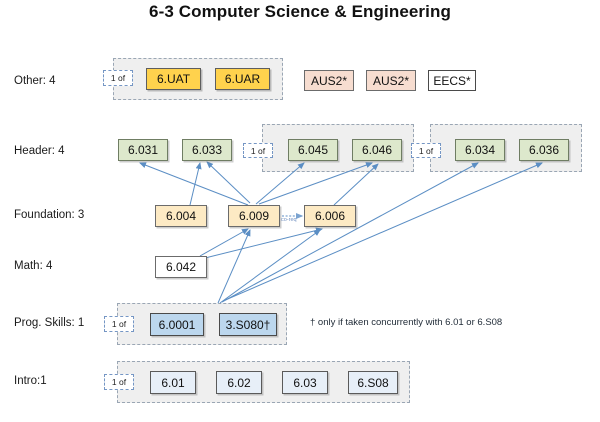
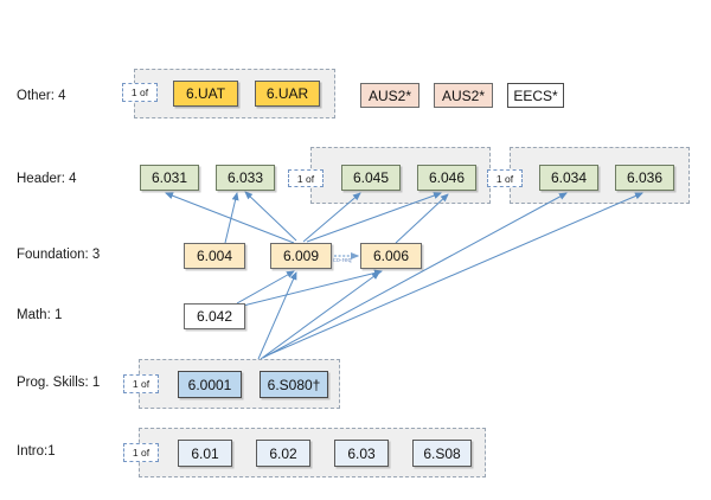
- 6-3 Computer Science & Engineering
  1 of
  1 of
  1 of
  1 of
  1 of
  Other: 4
  Header: 4
  Foundation: 3
- Math: 4
+ Math: 1
  Prog. Skills: 1
  Intro:1
  6.UAT
  6.UAR
  AUS2*
  AUS2*
  EECS*
  6.031
  6.033
  6.045
  6.046
  6.034
  6.036
  6.004
  6.009
  6.006
  6.042
  6.0001
- 3.S080†
+ 6.S080†
  6.01
  6.02
  6.03
  6.S08
- † only if taken concurrently with 6.01 or 6.S08
